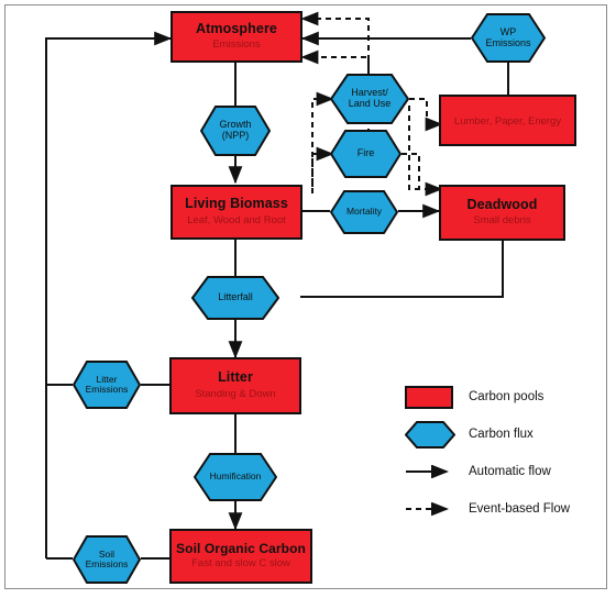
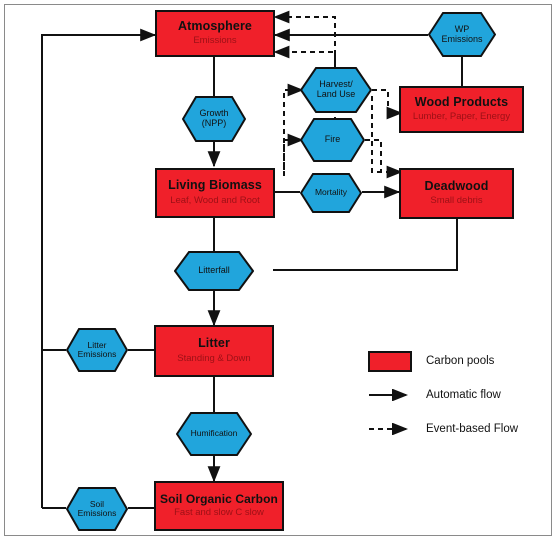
  Atmosphere
  Emissions
+ Wood Products
  Lumber, Paper, Energy
  Living Biomass
  Leaf, Wood and Root
  Deadwood
  Small debris
  Litter
  Standing & Down
  Soil Organic Carbon
  Fast and slow C slow
  WP
  Emissions
  Harvest/
  Land Use
  Fire
  Growth
  (NPP)
  Mortality
  Litterfall
  Litter
  Emissions
  Humification
  Soil
  Emissions
  Carbon pools
- Carbon flux
  Automatic flow
  Event-based Flow
